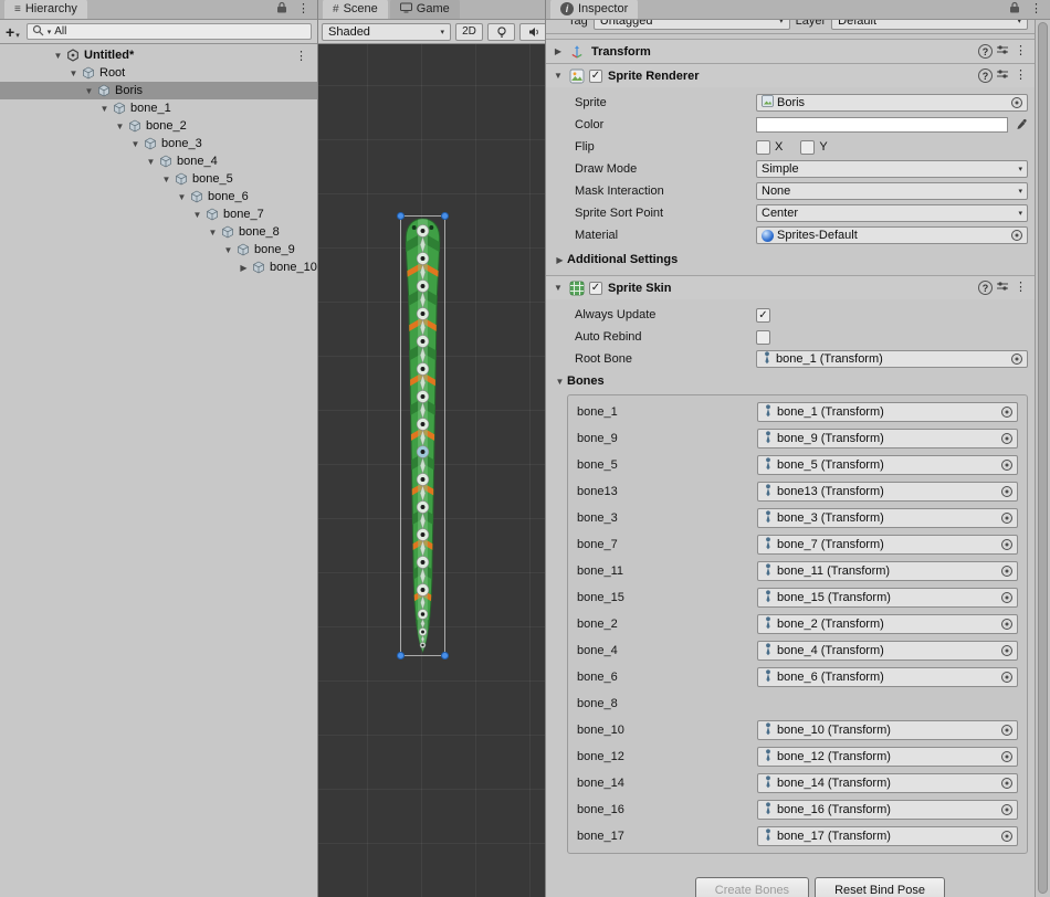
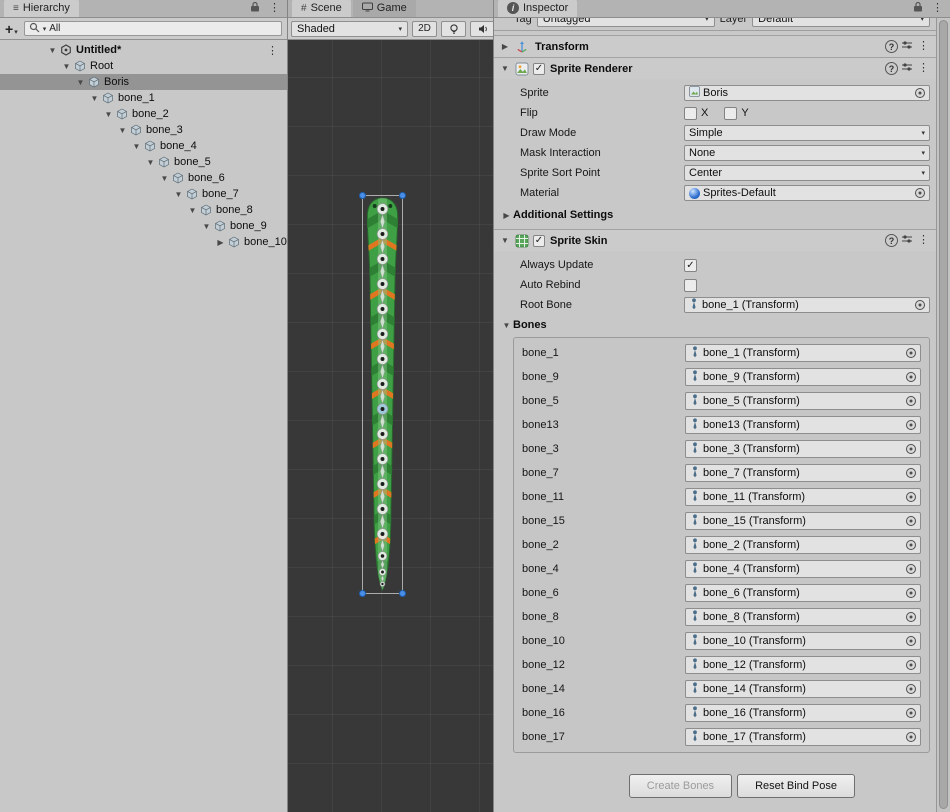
  ≡
  Hierarchy
  ⋮
  +
  All
  ▼
  Untitled*
  ⋮
  ▼
  Root
  ▼
  Boris
  ▼
  bone_1
  ▼
  bone_2
  ▼
  bone_3
  ▼
  bone_4
  ▼
  bone_5
  ▼
  bone_6
  ▼
  bone_7
  ▼
  bone_8
  ▼
  bone_9
  ▶
  bone_10
  #
  Scene
  Game
  Shaded
  2D
  i
  Inspector
  ⋮
  Tag
  Untagged
  Layer
  Default
  ▶
  Transform
  ?
  ⋮
  ▼
  ✓
  Sprite Renderer
  ?
  ⋮
  Sprite
  Boris
- Color
  Flip
  X
  Y
  Draw Mode
  Simple
  Mask Interaction
  None
  Sprite Sort Point
  Center
  Material
  Sprites-Default
  ▶
  Additional Settings
  ▼
  ✓
  Sprite Skin
  ?
  ⋮
  Always Update
  ✓
  Auto Rebind
  Root Bone
  bone_1 (Transform)
  ▼
  Bones
  bone_1
  bone_1 (Transform)
  bone_9
  bone_9 (Transform)
  bone_5
  bone_5 (Transform)
  bone13
  bone13 (Transform)
  bone_3
  bone_3 (Transform)
  bone_7
  bone_7 (Transform)
  bone_11
  bone_11 (Transform)
  bone_15
  bone_15 (Transform)
  bone_2
  bone_2 (Transform)
  bone_4
  bone_4 (Transform)
  bone_6
  bone_6 (Transform)
  bone_8
+ bone_8 (Transform)
  bone_10
  bone_10 (Transform)
  bone_12
  bone_12 (Transform)
  bone_14
  bone_14 (Transform)
  bone_16
  bone_16 (Transform)
  bone_17
  bone_17 (Transform)
  Create Bones
  Reset Bind Pose
